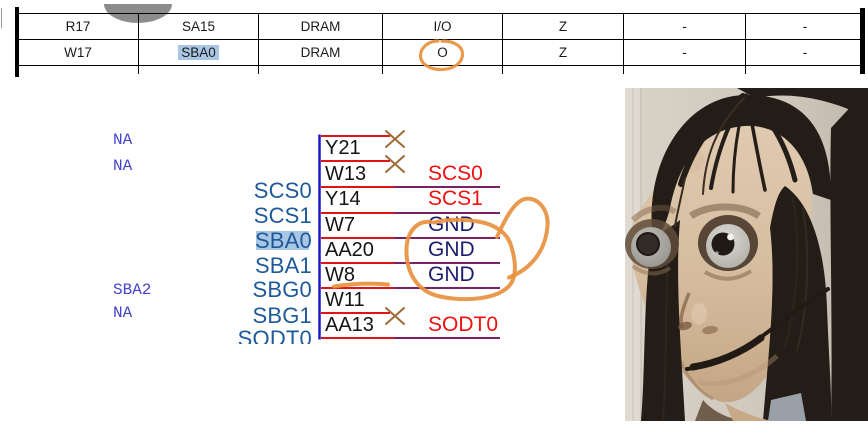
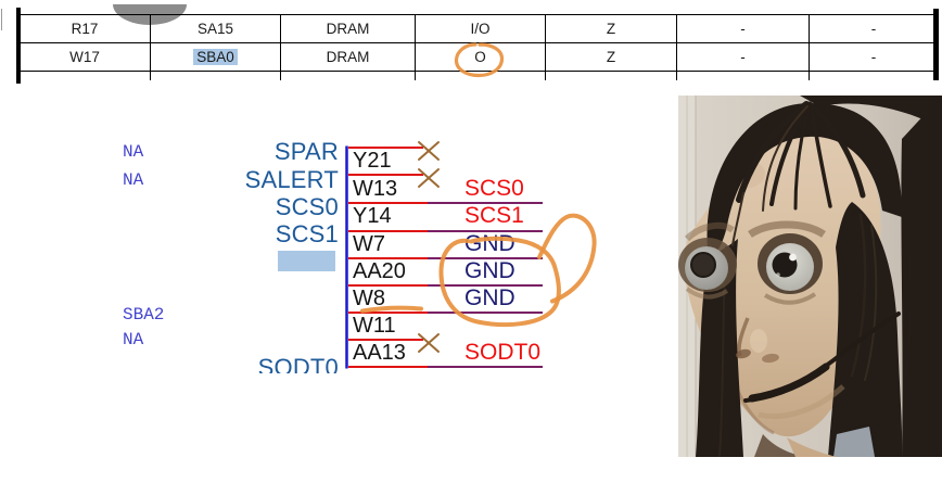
  R17	SA15	DRAM	I/O	Z	-	-
  W17	SBA0	DRAM	O	Z	-	-
  NA
  NA
  SBA2
  NA
+ SPAR
+ SALERT
  SCS0
  SCS1
- SBA0
- SBA1
- SBG0
- SBG1
  SODT0
  Y21
  W13
  Y14
  W7
  AA20
  W8
  W11
  AA13
  SCS0
  SCS1
  GND
  GND
  GND
  SODT0
